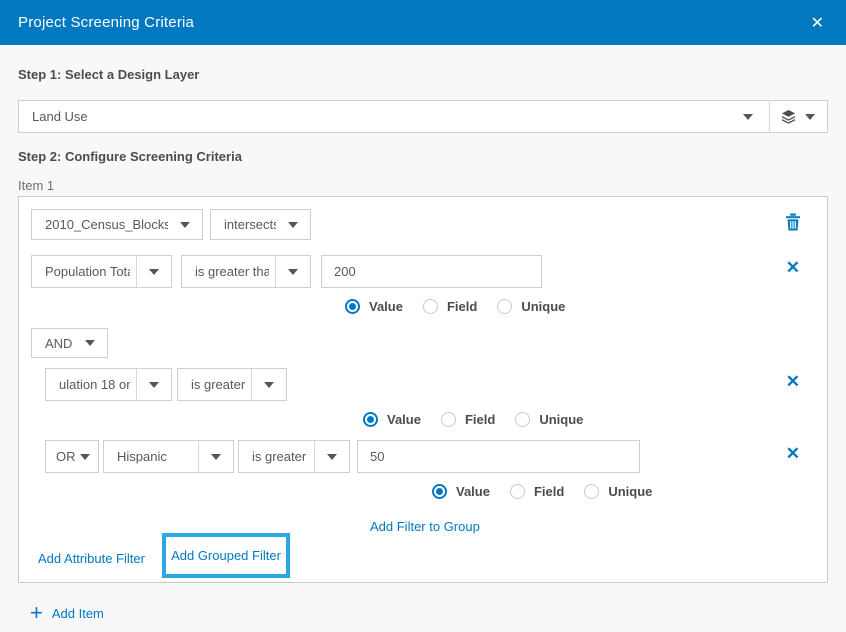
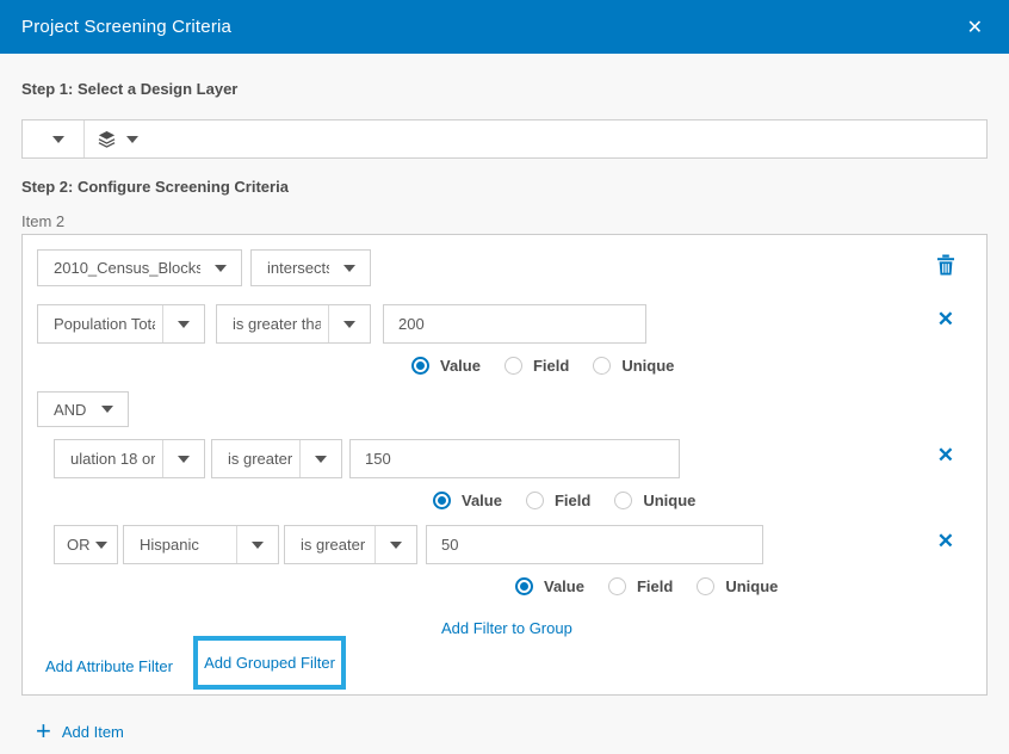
  Project Screening Criteria
  ✕
  Step 1: Select a Design Layer
- Land Use
  Step 2: Configure Screening Criteria
- Item 1
+ Item 2
  2010_Census_Blocks
  intersect
  Population Tot
  is greater tha
  200
  ✕
  Value
  Field
  Unique
  AND
+ 150
  ✕
  Value
  Field
  Unique
  OR
  Hispanic
  50
  ✕
  Value
  Field
  Unique
  Add Filter to Group
  Add Attribute Filter
  Add Grouped Filter
  +
  Add Item
